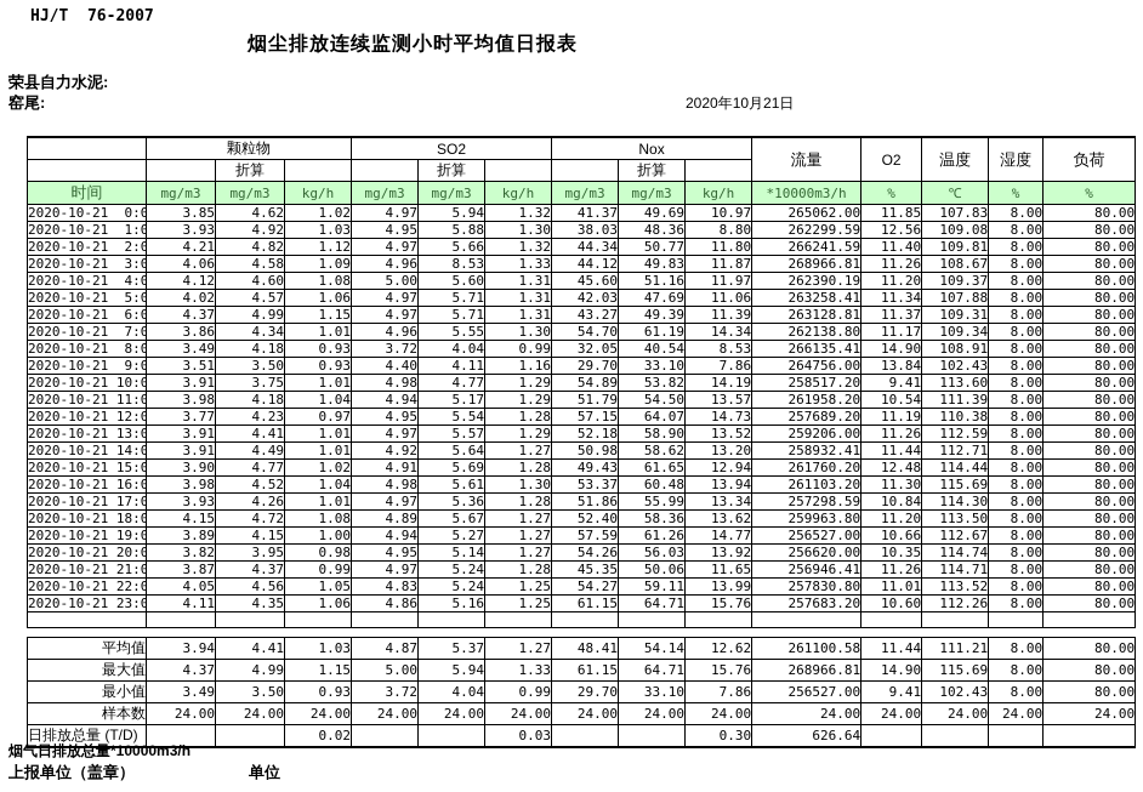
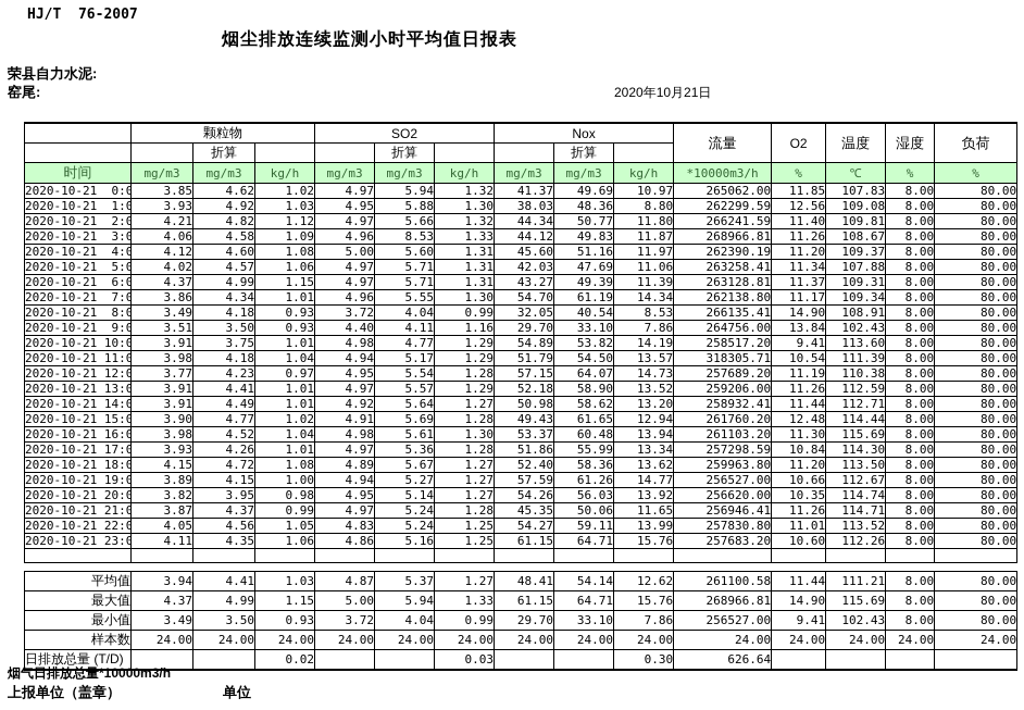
  HJ/T 76-2007
  烟尘排放连续监测小时平均值日报表
  荣县自力水泥:
  窑尾:
  2020年10月21日
  	颗粒物	SO2	Nox	流量	O2	温度	湿度	负荷
  		折算			折算			折算
  时间	mg/m3	mg/m3	kg/h	mg/m3	mg/m3	kg/h	mg/m3	mg/m3	kg/h	*10000m3/h	%	℃	%	%
  2020-10-21 0:0	3.85	4.62	1.02	4.97	5.94	1.32	41.37	49.69	10.97	265062.00	11.85	107.83	8.00	80.00
  2020-10-21 1:0	3.93	4.92	1.03	4.95	5.88	1.30	38.03	48.36	8.80	262299.59	12.56	109.08	8.00	80.00
  2020-10-21 2:0	4.21	4.82	1.12	4.97	5.66	1.32	44.34	50.77	11.80	266241.59	11.40	109.81	8.00	80.00
  2020-10-21 3:0	4.06	4.58	1.09	4.96	8.53	1.33	44.12	49.83	11.87	268966.81	11.26	108.67	8.00	80.00
  2020-10-21 4:0	4.12	4.60	1.08	5.00	5.60	1.31	45.60	51.16	11.97	262390.19	11.20	109.37	8.00	80.00
  2020-10-21 5:0	4.02	4.57	1.06	4.97	5.71	1.31	42.03	47.69	11.06	263258.41	11.34	107.88	8.00	80.00
  2020-10-21 6:0	4.37	4.99	1.15	4.97	5.71	1.31	43.27	49.39	11.39	263128.81	11.37	109.31	8.00	80.00
  2020-10-21 7:0	3.86	4.34	1.01	4.96	5.55	1.30	54.70	61.19	14.34	262138.80	11.17	109.34	8.00	80.00
  2020-10-21 8:0	3.49	4.18	0.93	3.72	4.04	0.99	32.05	40.54	8.53	266135.41	14.90	108.91	8.00	80.00
  2020-10-21 9:0	3.51	3.50	0.93	4.40	4.11	1.16	29.70	33.10	7.86	264756.00	13.84	102.43	8.00	80.00
  2020-10-21 10:0	3.91	3.75	1.01	4.98	4.77	1.29	54.89	53.82	14.19	258517.20	9.41	113.60	8.00	80.00
- 2020-10-21 11:0	3.98	4.18	1.04	4.94	5.17	1.29	51.79	54.50	13.57	261958.20	10.54	111.39	8.00	80.00
+ 2020-10-21 11:0	3.98	4.18	1.04	4.94	5.17	1.29	51.79	54.50	13.57	318305.71	10.54	111.39	8.00	80.00
  2020-10-21 12:0	3.77	4.23	0.97	4.95	5.54	1.28	57.15	64.07	14.73	257689.20	11.19	110.38	8.00	80.00
  2020-10-21 13:0	3.91	4.41	1.01	4.97	5.57	1.29	52.18	58.90	13.52	259206.00	11.26	112.59	8.00	80.00
  2020-10-21 14:0	3.91	4.49	1.01	4.92	5.64	1.27	50.98	58.62	13.20	258932.41	11.44	112.71	8.00	80.00
  2020-10-21 15:0	3.90	4.77	1.02	4.91	5.69	1.28	49.43	61.65	12.94	261760.20	12.48	114.44	8.00	80.00
  2020-10-21 16:0	3.98	4.52	1.04	4.98	5.61	1.30	53.37	60.48	13.94	261103.20	11.30	115.69	8.00	80.00
  2020-10-21 17:0	3.93	4.26	1.01	4.97	5.36	1.28	51.86	55.99	13.34	257298.59	10.84	114.30	8.00	80.00
  2020-10-21 18:0	4.15	4.72	1.08	4.89	5.67	1.27	52.40	58.36	13.62	259963.80	11.20	113.50	8.00	80.00
  2020-10-21 19:0	3.89	4.15	1.00	4.94	5.27	1.27	57.59	61.26	14.77	256527.00	10.66	112.67	8.00	80.00
  2020-10-21 20:0	3.82	3.95	0.98	4.95	5.14	1.27	54.26	56.03	13.92	256620.00	10.35	114.74	8.00	80.00
  2020-10-21 21:0	3.87	4.37	0.99	4.97	5.24	1.28	45.35	50.06	11.65	256946.41	11.26	114.71	8.00	80.00
  2020-10-21 22:0	4.05	4.56	1.05	4.83	5.24	1.25	54.27	59.11	13.99	257830.80	11.01	113.52	8.00	80.00
  2020-10-21 23:0	4.11	4.35	1.06	4.86	5.16	1.25	61.15	64.71	15.76	257683.20	10.60	112.26	8.00	80.00
  平均值	3.94	4.41	1.03	4.87	5.37	1.27	48.41	54.14	12.62	261100.58	11.44	111.21	8.00	80.00
  最大值	4.37	4.99	1.15	5.00	5.94	1.33	61.15	64.71	15.76	268966.81	14.90	115.69	8.00	80.00
  最小值	3.49	3.50	0.93	3.72	4.04	0.99	29.70	33.10	7.86	256527.00	9.41	102.43	8.00	80.00
  样本数	24.00	24.00	24.00	24.00	24.00	24.00	24.00	24.00	24.00	24.00	24.00	24.00	24.00	24.00
  日排放总量 (T/D)			0.02			0.03			0.30	626.64
  烟气日排放总量*10000m3/h
  上报单位（盖章）
  单位
